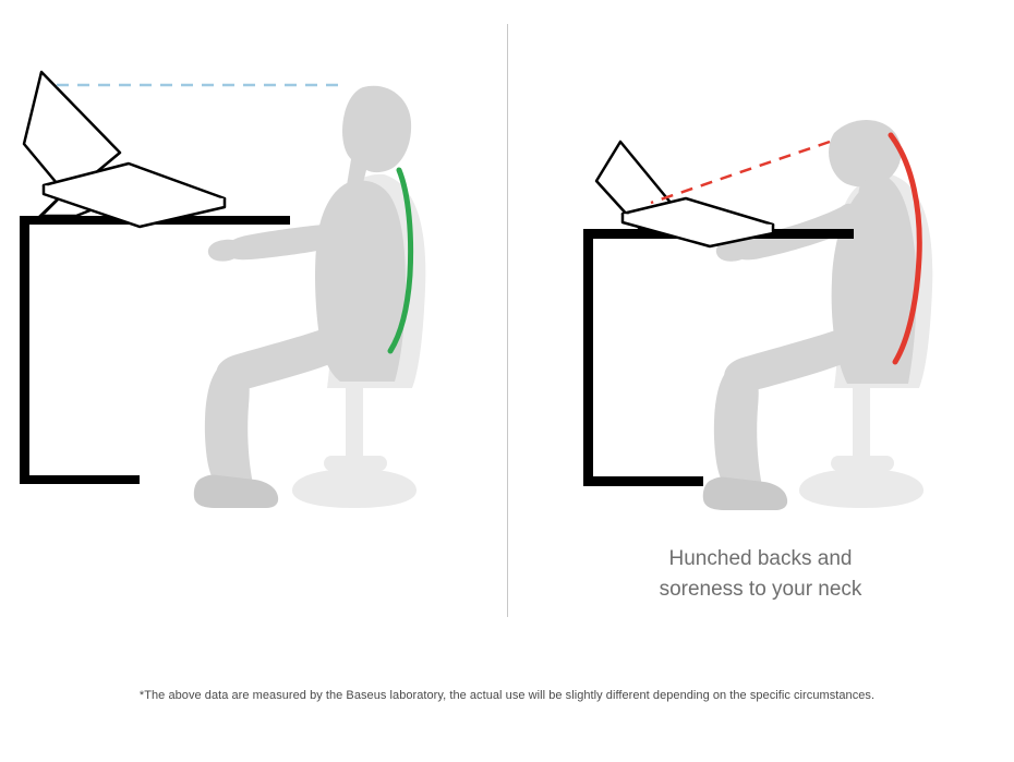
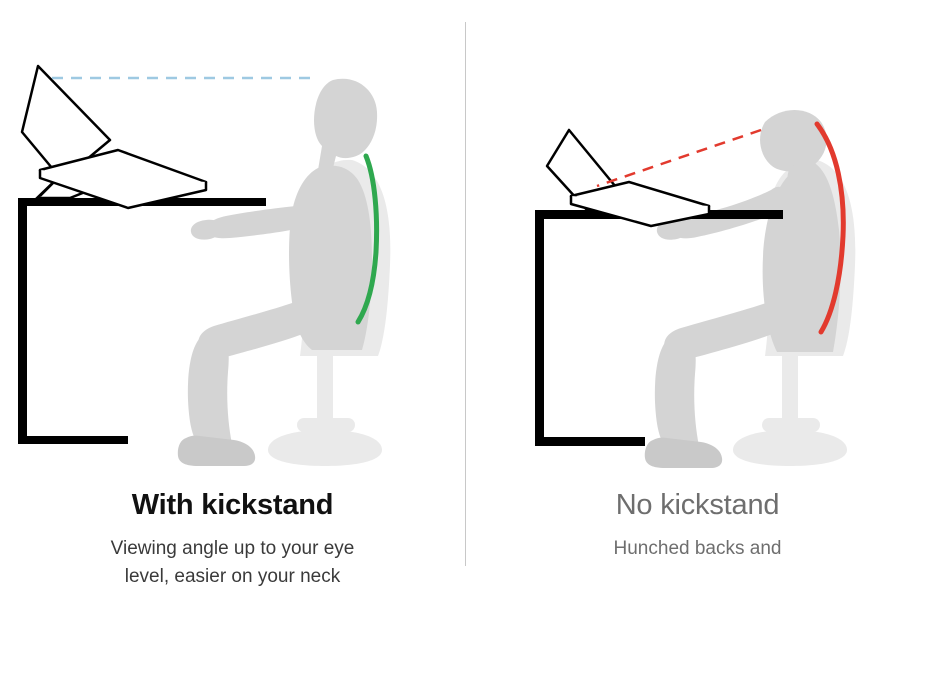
+ With kickstand
+ Viewing angle up to your eye
+ level, easier on your neck
+ No kickstand
  Hunched backs and
- soreness to your neck
- *The above data are measured by the Baseus laboratory, the actual use will be slightly different depending on the specific circumstances.
